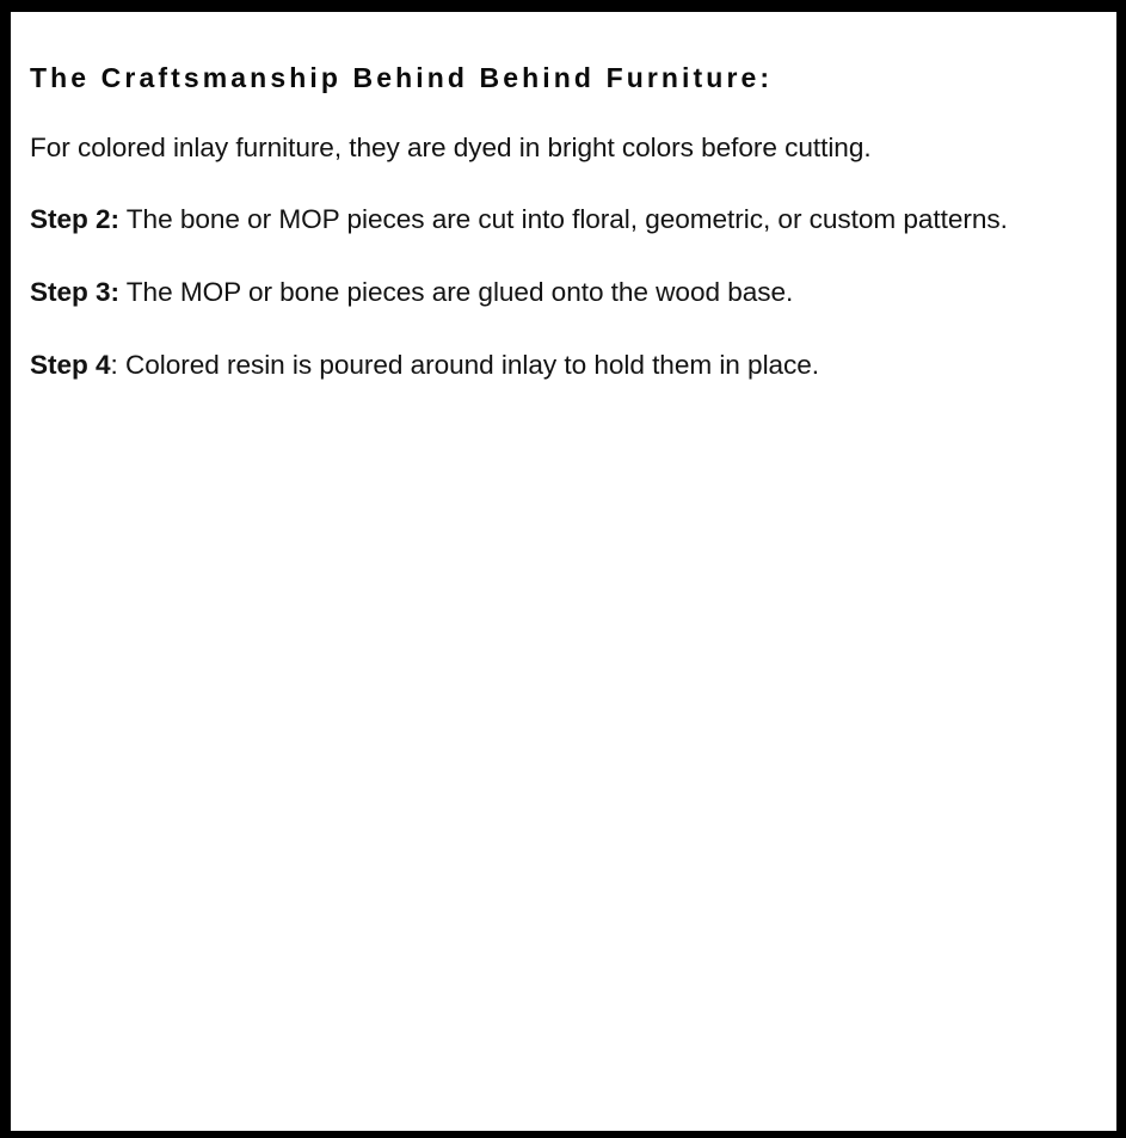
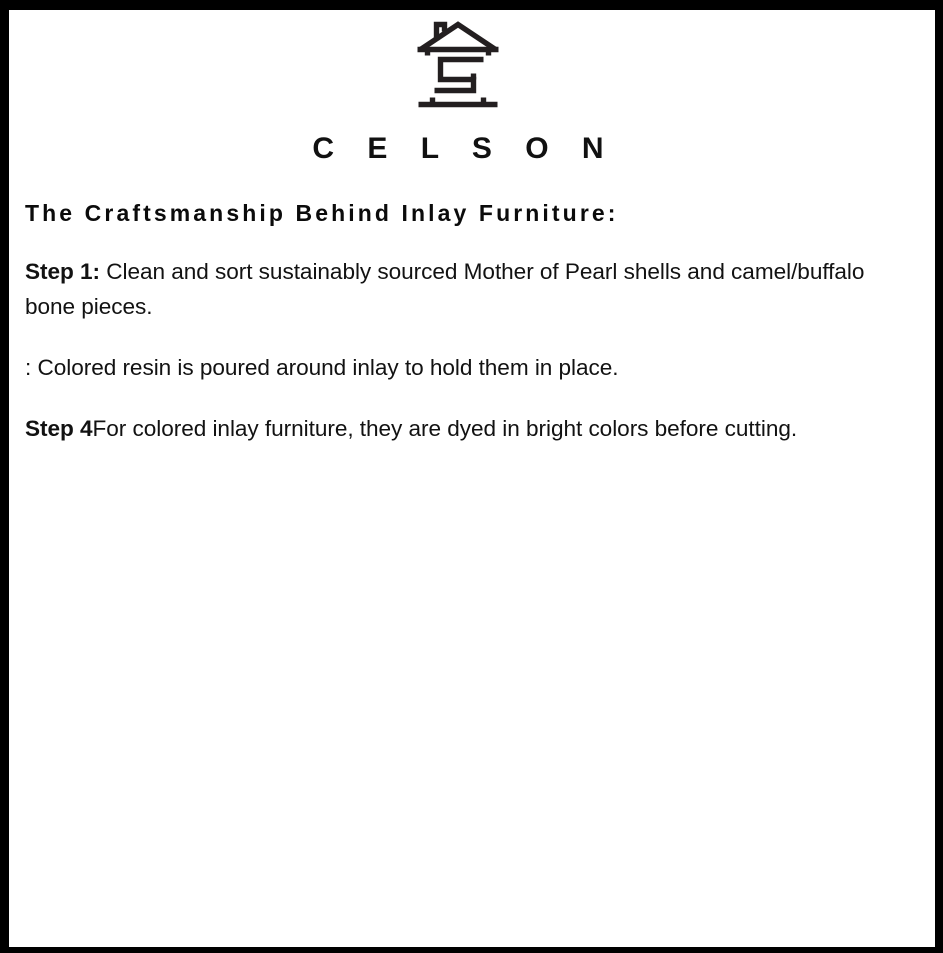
+ C E L S O N
- The Craftsmanship Behind Behind Furniture:
+ The Craftsmanship Behind Inlay Furniture:
+ Step 1: Clean and sort sustainably sourced Mother of Pearl shells and camel/buffalo bone pieces.
- For colored inlay furniture, they are dyed in bright colors before cutting.
+ : Colored resin is poured around inlay to hold them in place.
- Step 2: The bone or MOP pieces are cut into floral, geometric, or custom patterns.
- Step 3: The MOP or bone pieces are glued onto the wood base.
- Step 4: Colored resin is poured around inlay to hold them in place.
+ Step 4For colored inlay furniture, they are dyed in bright colors before cutting.
